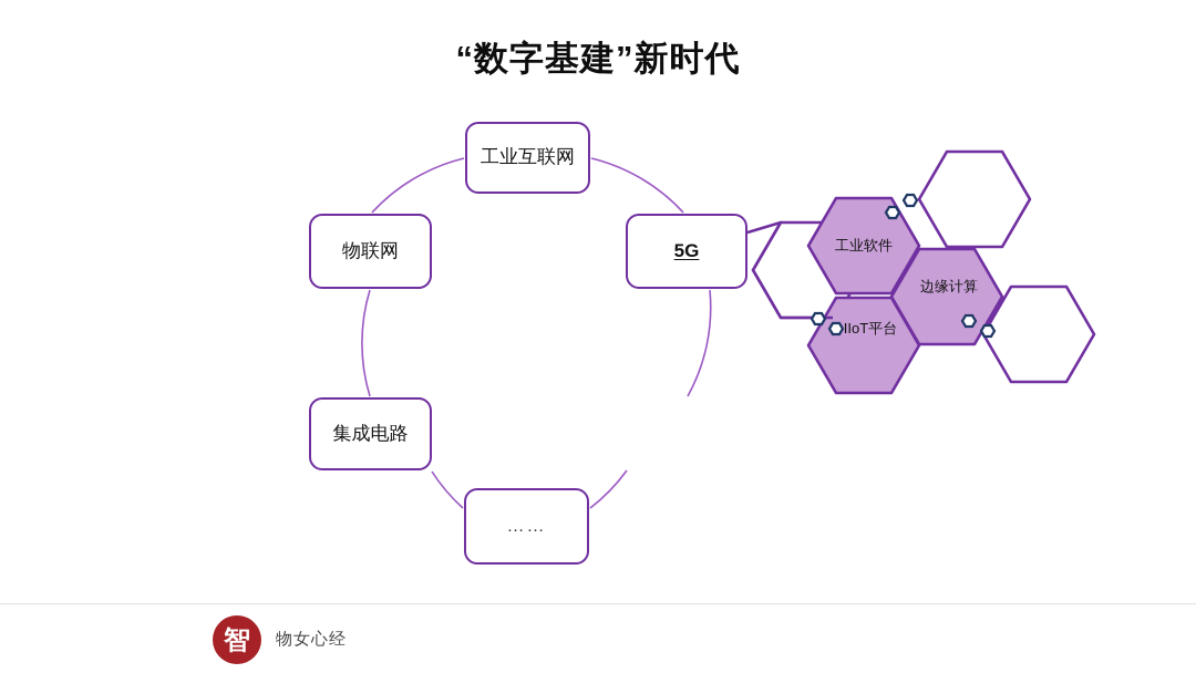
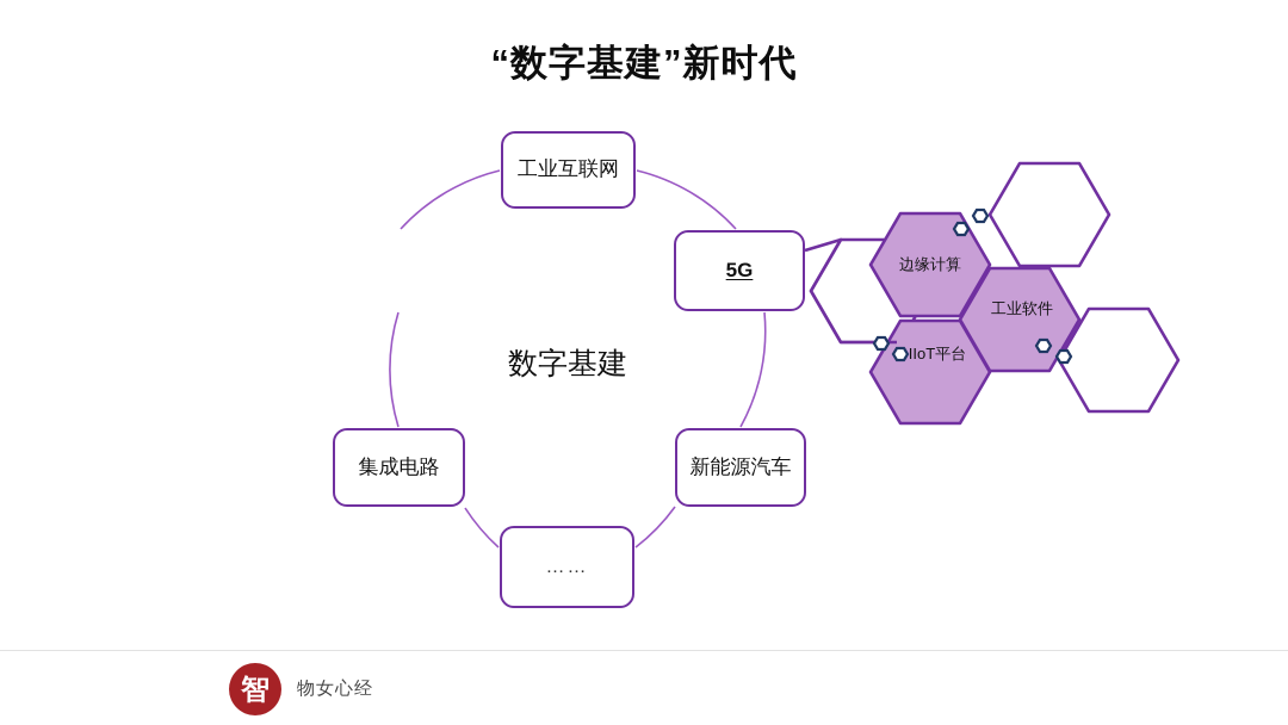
  “数字基建”新时代
+ 数字基建
  工业互联网
- 物联网
  5G
+ 新能源汽车
  ……
  集成电路
- 工业软件
+ 边缘计算
  IIoT平台
- 边缘计算
+ 工业软件
  智
  物女心经
